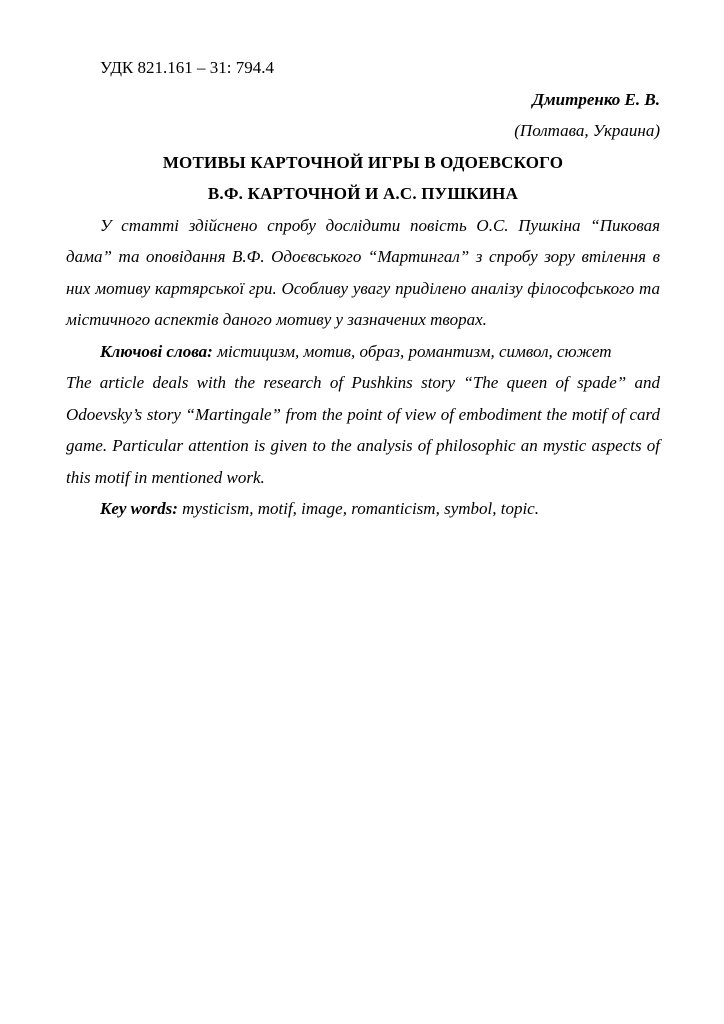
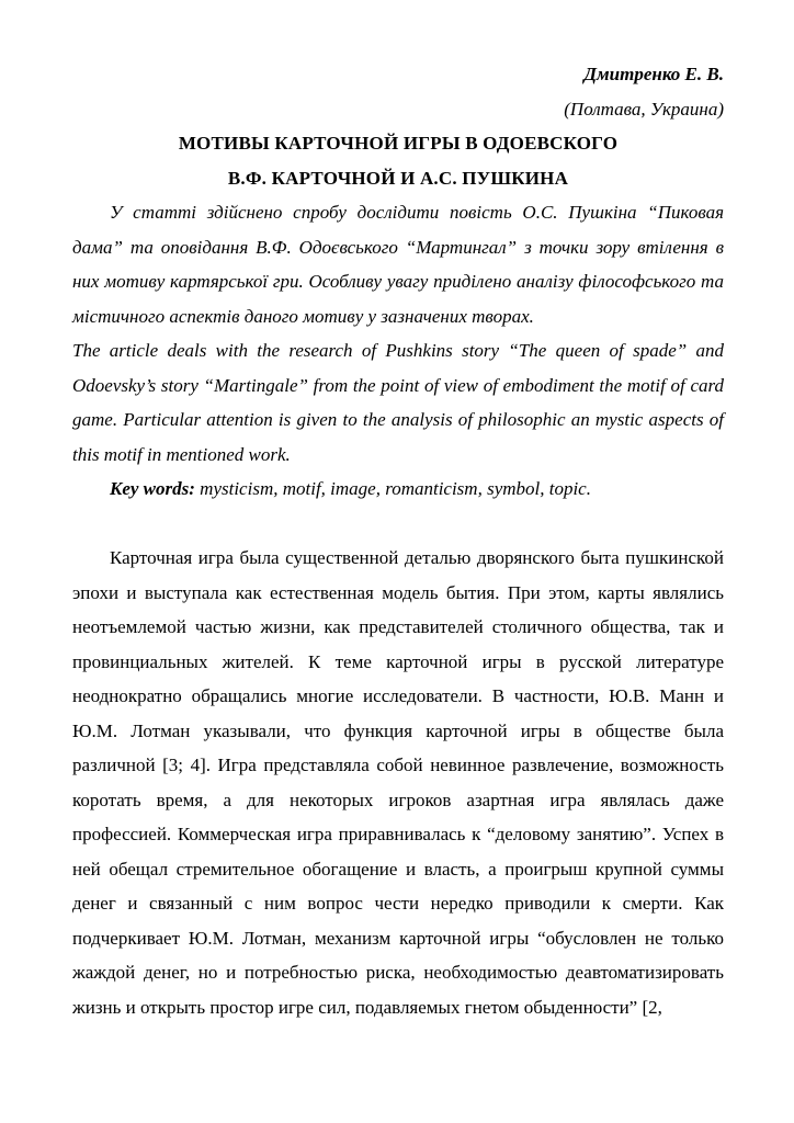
- УДК 821.161 – 31: 794.4
  Дмитренко Е. В.
  (Полтава, Украина)
  МОТИВЫ КАРТОЧНОЙ ИГРЫ В ОДОЕВСКОГО
  В.Ф. КАРТОЧНОЙ И А.С. ПУШКИНА
- У статті здійснено спробу дослідити повість О.С. Пушкіна “Пиковая дама” та оповідання В.Ф. Одоєвського “Мартингал” з спробу зору втілення в них мотиву картярської гри. Особливу увагу приділено аналізу філософського та містичного аспектів даного мотиву у зазначених творах.
+ У статті здійснено спробу дослідити повість О.С. Пушкіна “Пиковая дама” та оповідання В.Ф. Одоєвського “Мартингал” з точки зору втілення в них мотиву картярської гри. Особливу увагу приділено аналізу філософського та містичного аспектів даного мотиву у зазначених творах.
- Ключові слова: містицизм, мотив, образ, романтизм, символ, сюжет
  The article deals with the research of Pushkins story “The queen of spade” and Odoevsky’s story “Martingale” from the point of view of embodiment the motif of card game. Particular attention is given to the analysis of philosophic an mystic aspects of this motif in mentioned work.
  Key words: mysticism, motif, image, romanticism, symbol, topic.
+ Карточная игра была существенной деталью дворянского быта пушкинской эпохи и выступала как естественная модель бытия. При этом, карты являлись неотъемлемой частью жизни, как представителей столичного общества, так и провинциальных жителей. К теме карточной игры в русской литературе неоднократно обращались многие исследователи. В частности, Ю.В. Манн и Ю.М. Лотман указывали, что функция карточной игры в обществе была различной [3; 4]. Игра представляла собой невинное развлечение, возможность коротать время, а для некоторых игроков азартная игра являлась даже профессией. Коммерческая игра приравнивалась к “деловому занятию”. Успех в ней обещал стремительное обогащение и власть, а проигрыш крупной суммы денег и связанный с ним вопрос чести нередко приводили к смерти. Как подчеркивает Ю.М. Лотман, механизм карточной игры “обусловлен не только жаждой денег, но и потребностью риска, необходимостью деавтоматизировать жизнь и открыть простор игре сил, подавляемых гнетом обыденности” [2,
